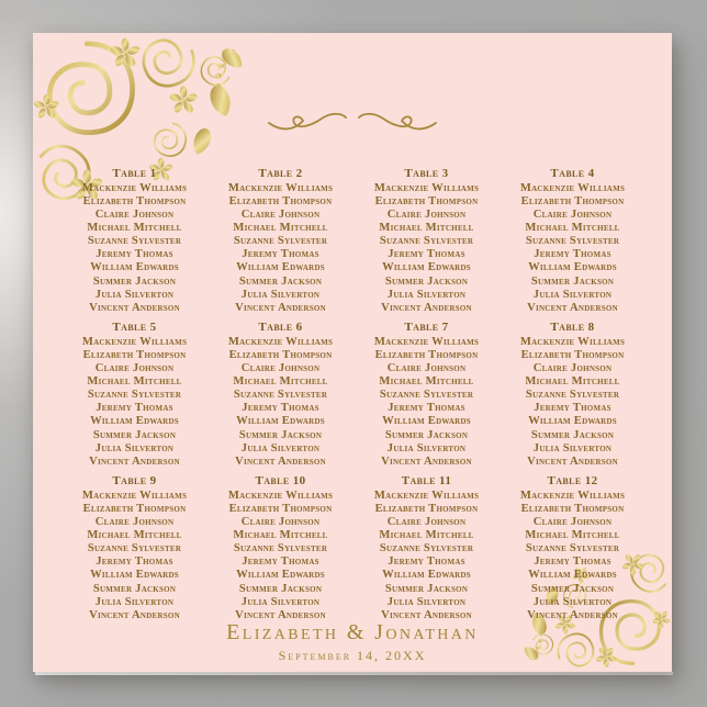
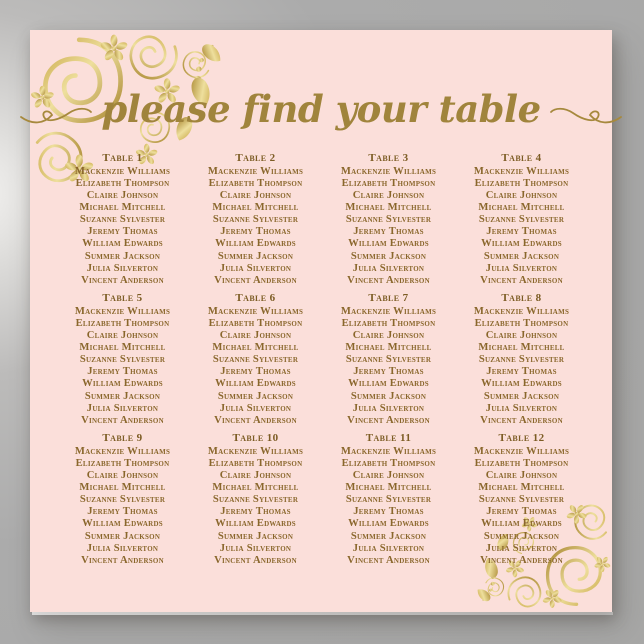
+ please find your table
  Table 1
  Mackenzie Williams
  Elizabeth Thompson
  Claire Johnson
  Michael Mitchell
  Suzanne Sylvester
  Jeremy Thomas
  William Edwards
  Summer Jackson
  Julia Silverton
  Vincent Anderson
  Table 2
  Mackenzie Williams
  Elizabeth Thompson
  Claire Johnson
  Michael Mitchell
  Suzanne Sylvester
  Jeremy Thomas
  William Edwards
  Summer Jackson
  Julia Silverton
  Vincent Anderson
  Table 3
  Mackenzie Williams
  Elizabeth Thompson
  Claire Johnson
  Michael Mitchell
  Suzanne Sylvester
  Jeremy Thomas
  William Edwards
  Summer Jackson
  Julia Silverton
  Vincent Anderson
  Table 4
  Mackenzie Williams
  Elizabeth Thompson
  Claire Johnson
  Michael Mitchell
  Suzanne Sylvester
  Jeremy Thomas
  William Edwards
  Summer Jackson
  Julia Silverton
  Vincent Anderson
  Table 5
  Mackenzie Williams
  Elizabeth Thompson
  Claire Johnson
  Michael Mitchell
  Suzanne Sylvester
  Jeremy Thomas
  William Edwards
  Summer Jackson
  Julia Silverton
  Vincent Anderson
  Table 6
  Mackenzie Williams
  Elizabeth Thompson
  Claire Johnson
  Michael Mitchell
  Suzanne Sylvester
  Jeremy Thomas
  William Edwards
  Summer Jackson
  Julia Silverton
  Vincent Anderson
  Table 7
  Mackenzie Williams
  Elizabeth Thompson
  Claire Johnson
  Michael Mitchell
  Suzanne Sylvester
  Jeremy Thomas
  William Edwards
  Summer Jackson
  Julia Silverton
  Vincent Anderson
  Table 8
  Mackenzie Williams
  Elizabeth Thompson
  Claire Johnson
  Michael Mitchell
  Suzanne Sylvester
  Jeremy Thomas
  William Edwards
  Summer Jackson
  Julia Silverton
  Vincent Anderson
  Table 9
  Mackenzie Williams
  Elizabeth Thompson
  Claire Johnson
  Michael Mitchell
  Suzanne Sylvester
  Jeremy Thomas
  William Edwards
  Summer Jackson
  Julia Silverton
  Vincent Anderson
  Table 10
  Mackenzie Williams
  Elizabeth Thompson
  Claire Johnson
  Michael Mitchell
  Suzanne Sylvester
  Jeremy Thomas
  William Edwards
  Summer Jackson
  Julia Silverton
  Vincent Anderson
  Table 11
  Mackenzie Williams
  Elizabeth Thompson
  Claire Johnson
  Michael Mitchell
  Suzanne Sylvester
  Jeremy Thomas
  William Edwards
  Summer Jackson
  Julia Silverton
  Vincent Anderson
  Table 12
  Mackenzie Williams
  Elizabeth Thompson
  Claire Johnson
  Michael Mitchell
  Suzanne Sylvester
  Jeremy Thomas
  William Edwards
  Summer Jackson
  Julia Silverton
  Vincent Anderson
- Elizabeth & Jonathan
- September 14, 20XX
